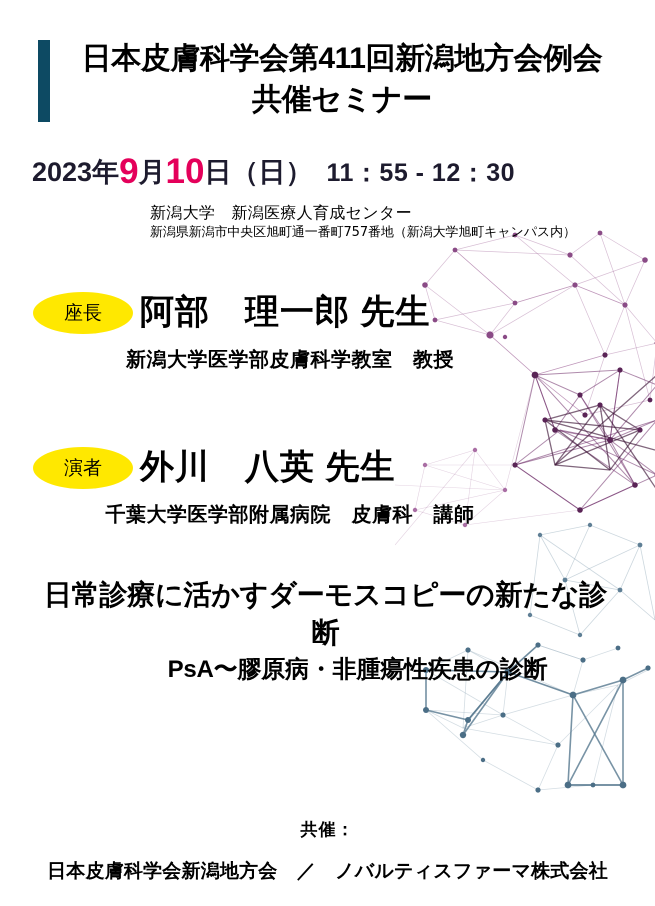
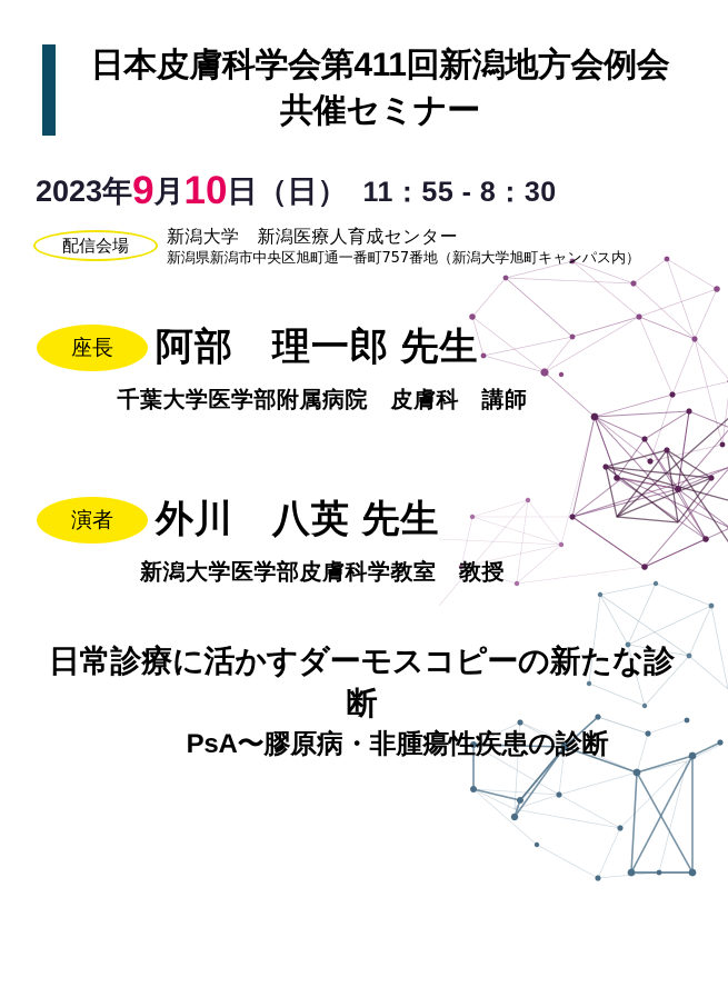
  日本皮膚科学会第411回新潟地方会例会
  共催セミナー
- 2023年9月10日（日） 11：55 - 12：30
+ 2023年9月10日（日） 11：55 - 8：30
+ 配信会場
  新潟大学 新潟医療人育成センター
  新潟県新潟市中央区旭町通一番町757番地（新潟大学旭町キャンパス内）
  座長
  阿部 理一郎 先生
- 新潟大学医学部皮膚科学教室 教授
+ 千葉大学医学部附属病院 皮膚科 講師
  演者
  外川 八英 先生
- 千葉大学医学部附属病院 皮膚科 講師
+ 新潟大学医学部皮膚科学教室 教授
  日常診療に活かすダーモスコピーの新たな診断
  PsA〜膠原病・非腫瘍性疾患の診断
- 共催：
- 日本皮膚科学会新潟地方会 ／ ノバルティスファーマ株式会社
